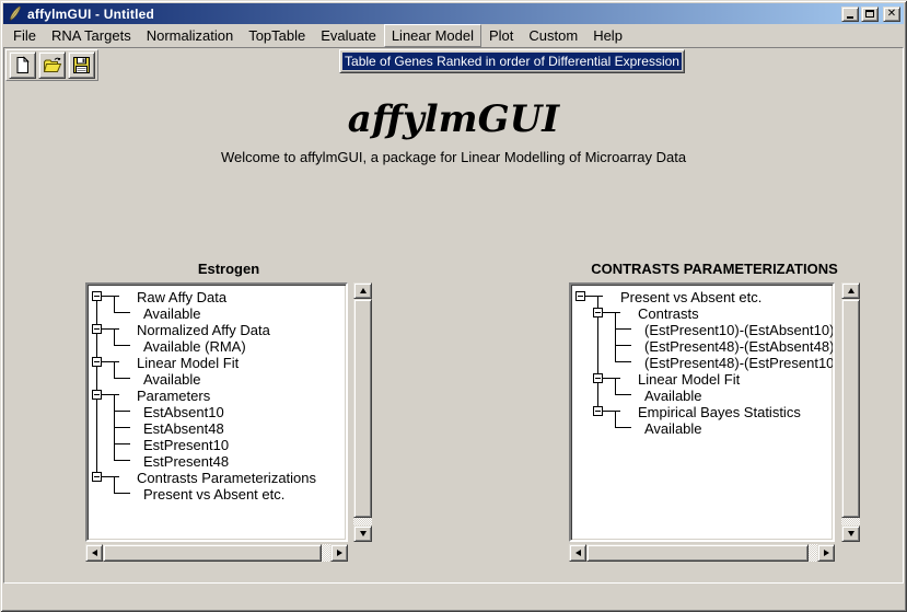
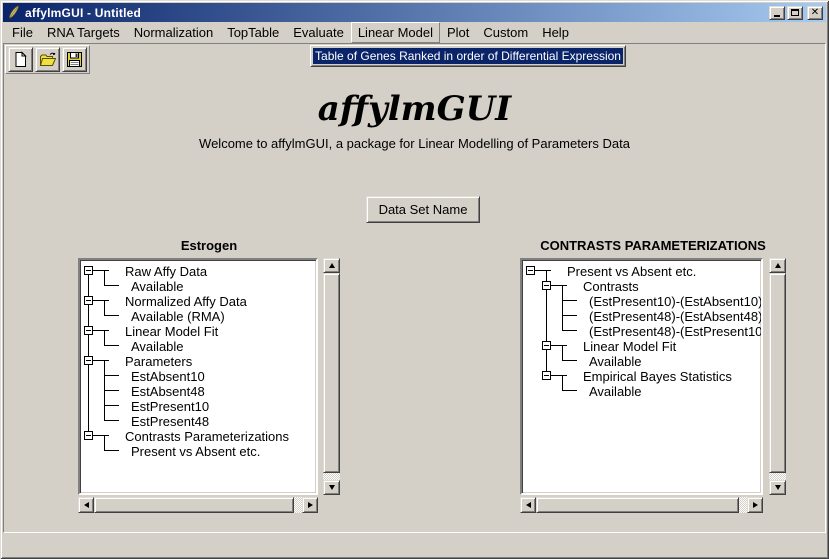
  affylmGUI - Untitled
  ✕
  File
  RNA Targets
  Normalization
  TopTable
  Evaluate
  Linear Model
  Plot
  Custom
  Help
  affylmGUI
- Welcome to affylmGUI, a package for Linear Modelling of Microarray Data
+ Welcome to affylmGUI, a package for Linear Modelling of Parameters Data
+ Data Set Name
  Estrogen
  Raw Affy Data
  Available
  Normalized Affy Data
  Available (RMA)
  Linear Model Fit
  Available
  Parameters
  EstAbsent10
  EstAbsent48
  EstPresent10
  EstPresent48
  Contrasts Parameterizations
  Present vs Absent etc.
  CONTRASTS PARAMETERIZATIONS
  Present vs Absent etc.
  Contrasts
  (EstPresent10)-(EstAbsent10)
  (EstPresent48)-(EstAbsent48)
  (EstPresent48)-(EstPresent10
  Linear Model Fit
  Available
  Empirical Bayes Statistics
  Available
  Table of Genes Ranked in order of Differential Expression
